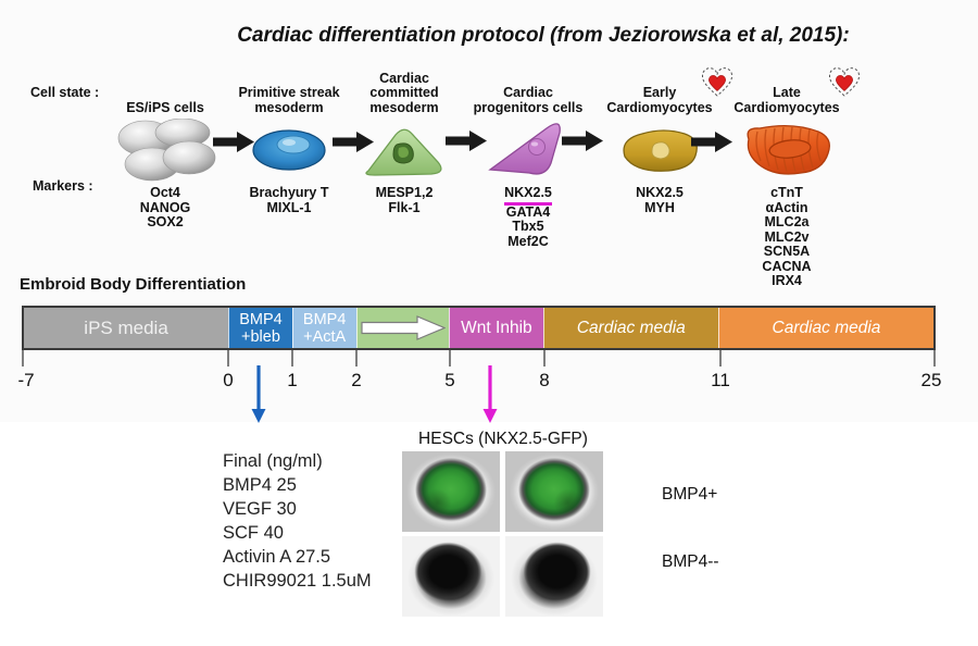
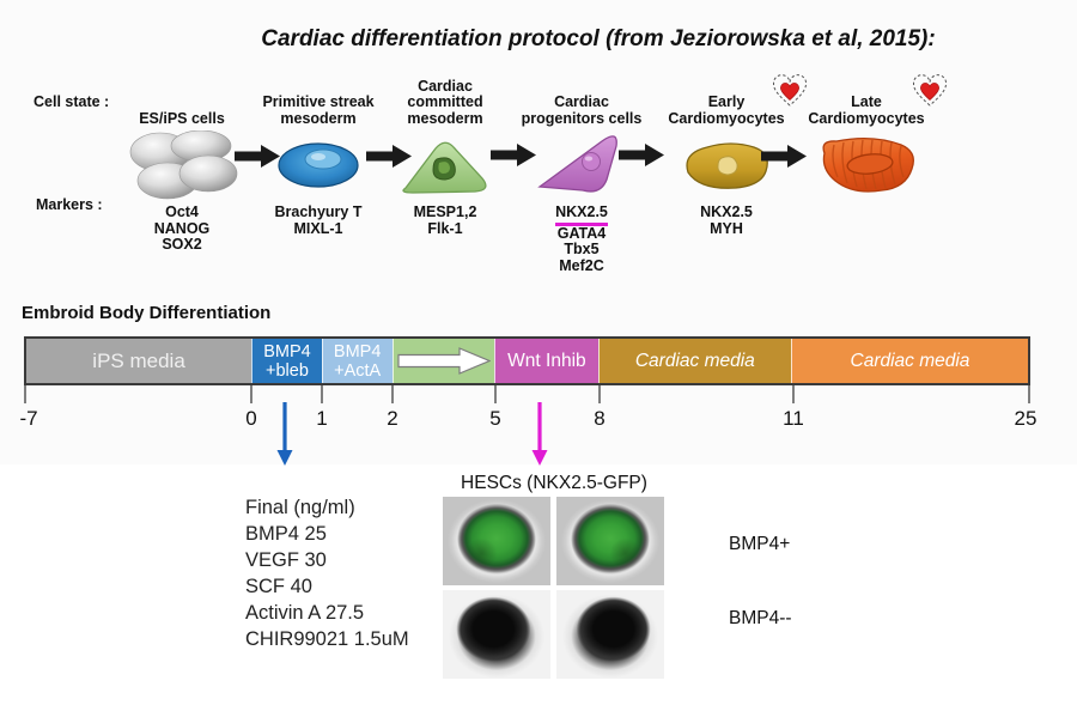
  Cardiac differentiation protocol (from Jeziorowska et al, 2015):
  Cell state :
  Markers :
  ES/iPS cells
  Oct4
  NANOG
  SOX2
  Primitive streak
  mesoderm
  Brachyury T
  MIXL-1
  Cardiac
  committed
  mesoderm
  MESP1,2
  Flk-1
  Cardiac
  progenitors cells
  NKX2.5
  GATA4
  Tbx5
  Mef2C
  Early
  Cardiomyocytes
  NKX2.5
  MYH
  Late
  Cardiomyocytes
- cTnT
- αActin
- MLC2a
- MLC2v
- SCN5A
- CACNA
- IRX4
  Embroid Body Differentiation
  iPS media
  BMP4
  +bleb
  BMP4
  +ActA
  Wnt Inhib
  Cardiac media
  Cardiac media
  -7
  0
  1
  2
  5
  8
  11
  25
  Final (ng/ml)
  BMP4 25
  VEGF 30
  SCF 40
  Activin A 27.5
  CHIR99021 1.5uM
  HESCs (NKX2.5-GFP)
  BMP4+
  BMP4--
